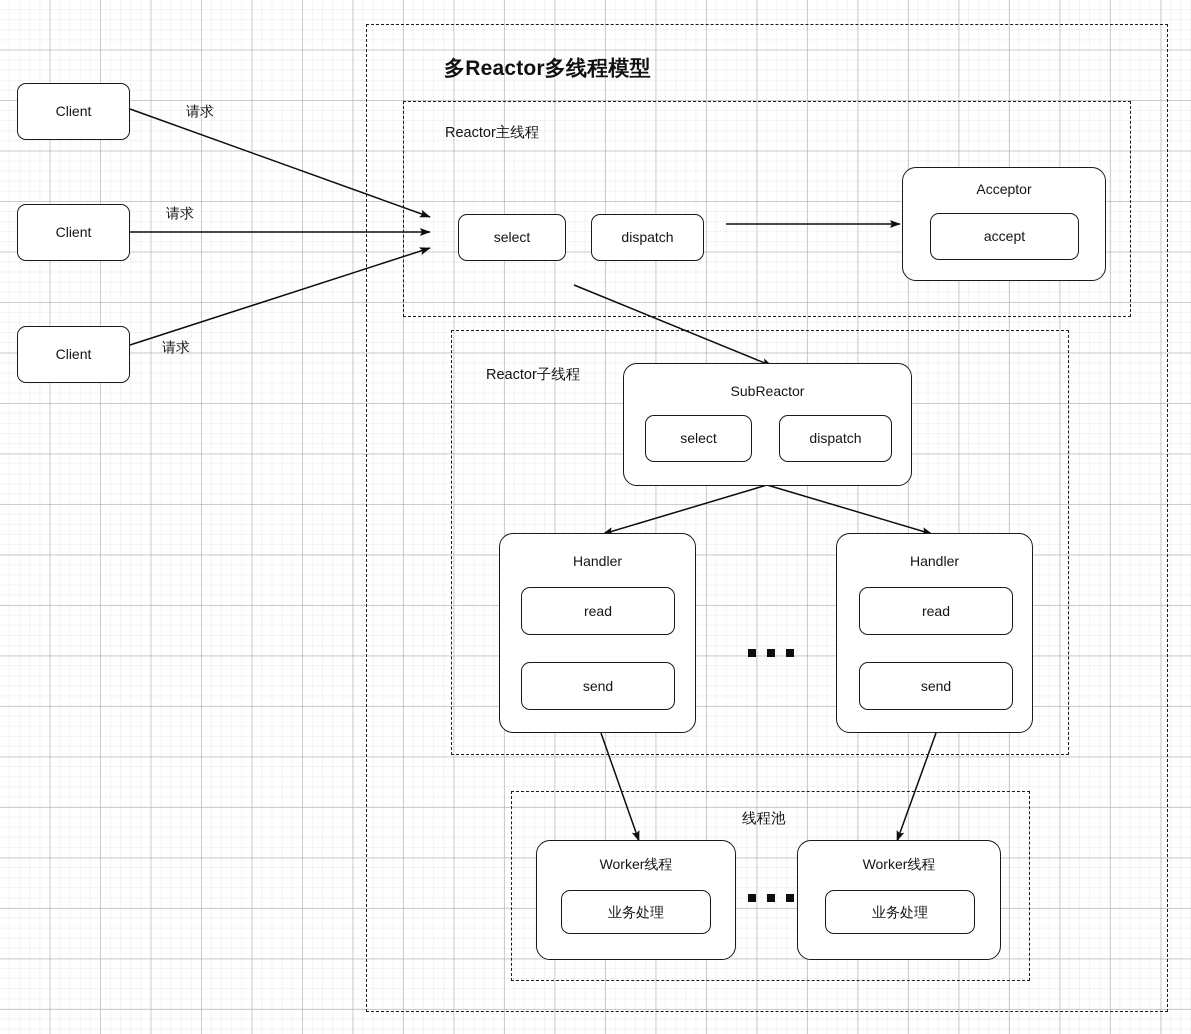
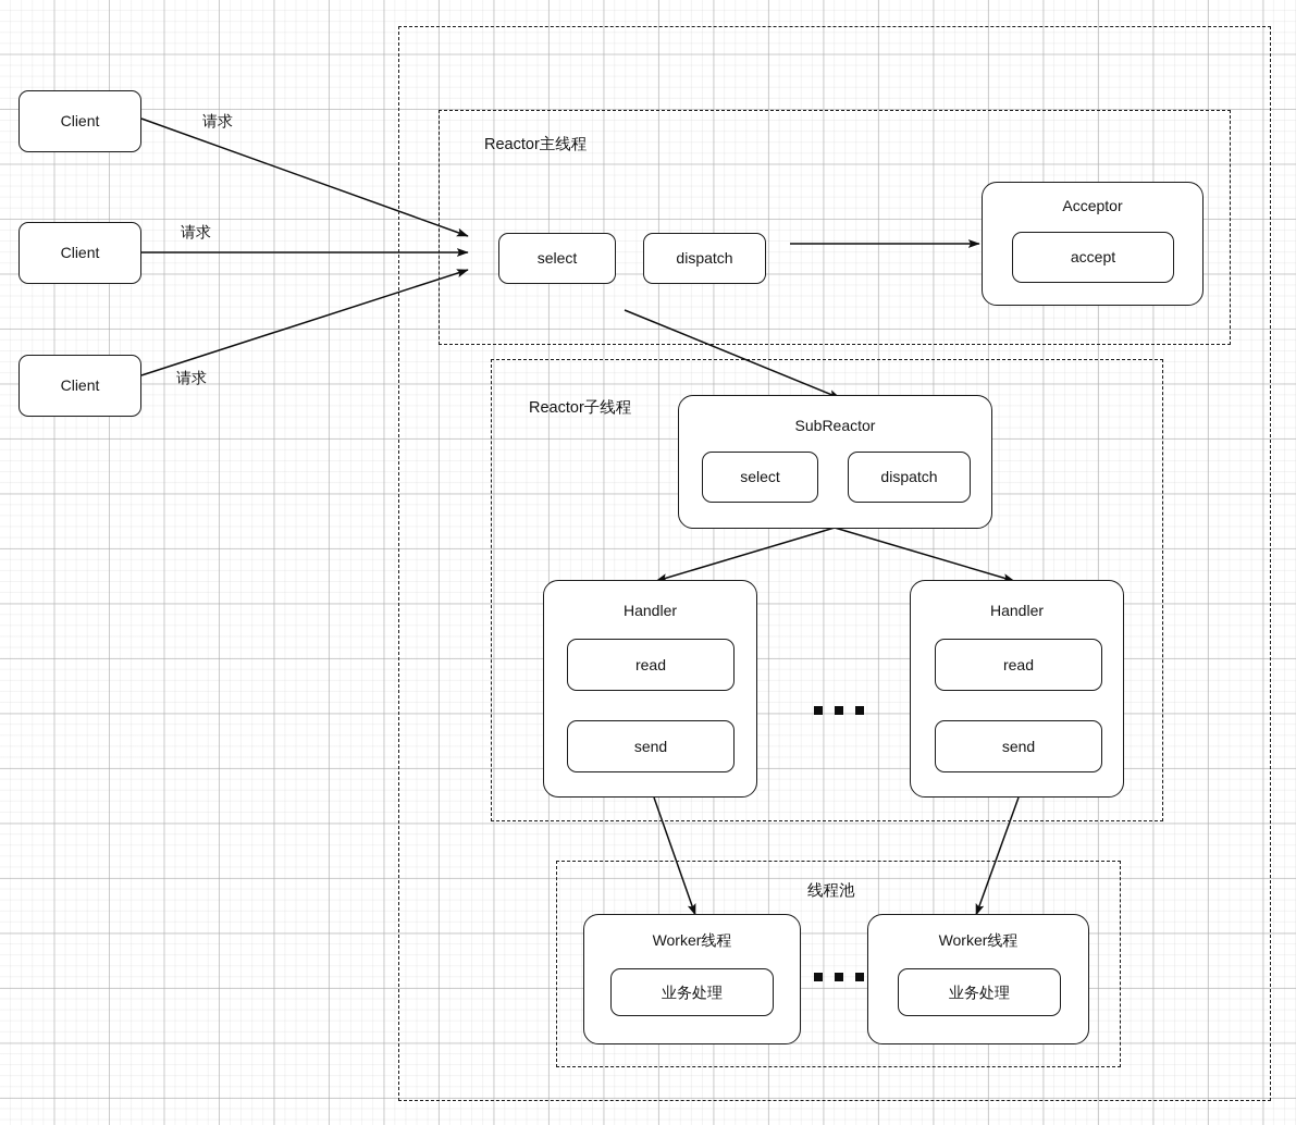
  Client
  请求
  Client
  请求
  Client
  请求
- 多Reactor多线程模型
  Reactor主线程
  select
  dispatch
  Acceptor
  accept
  Reactor子线程
  SubReactor
  select
  dispatch
  Handler
  read
  send
  Handler
  read
  send
  线程池
  Worker线程
  业务处理
  Worker线程
  业务处理
